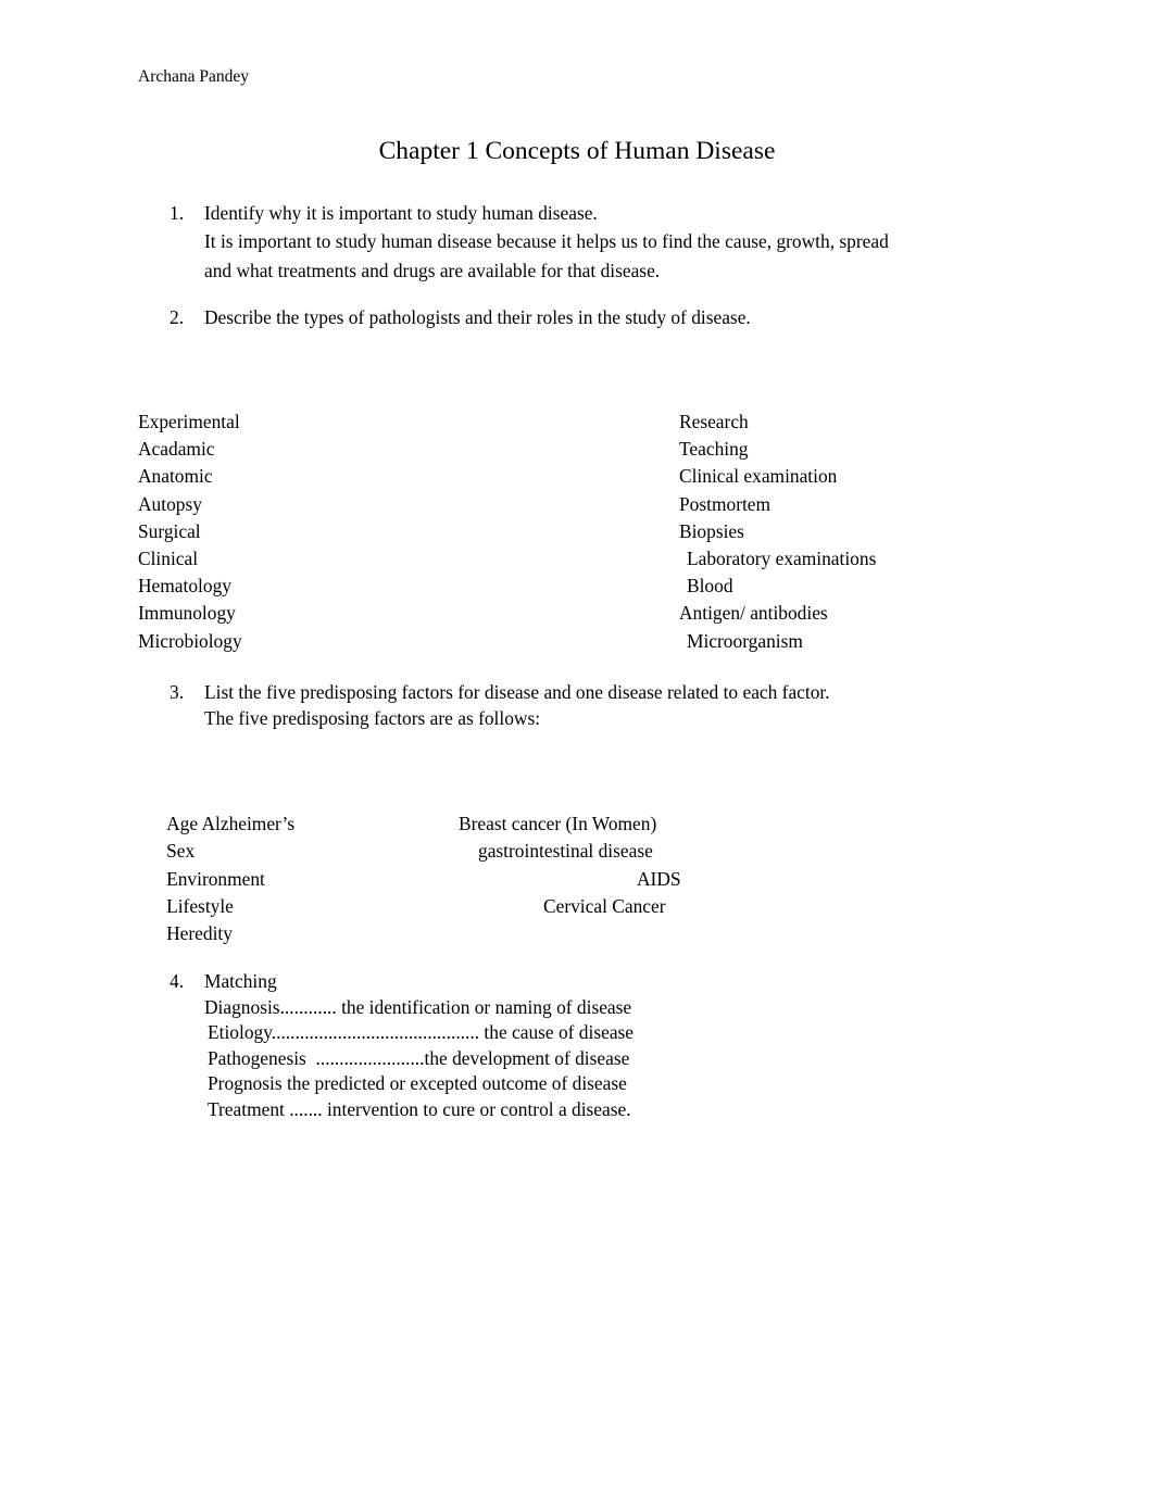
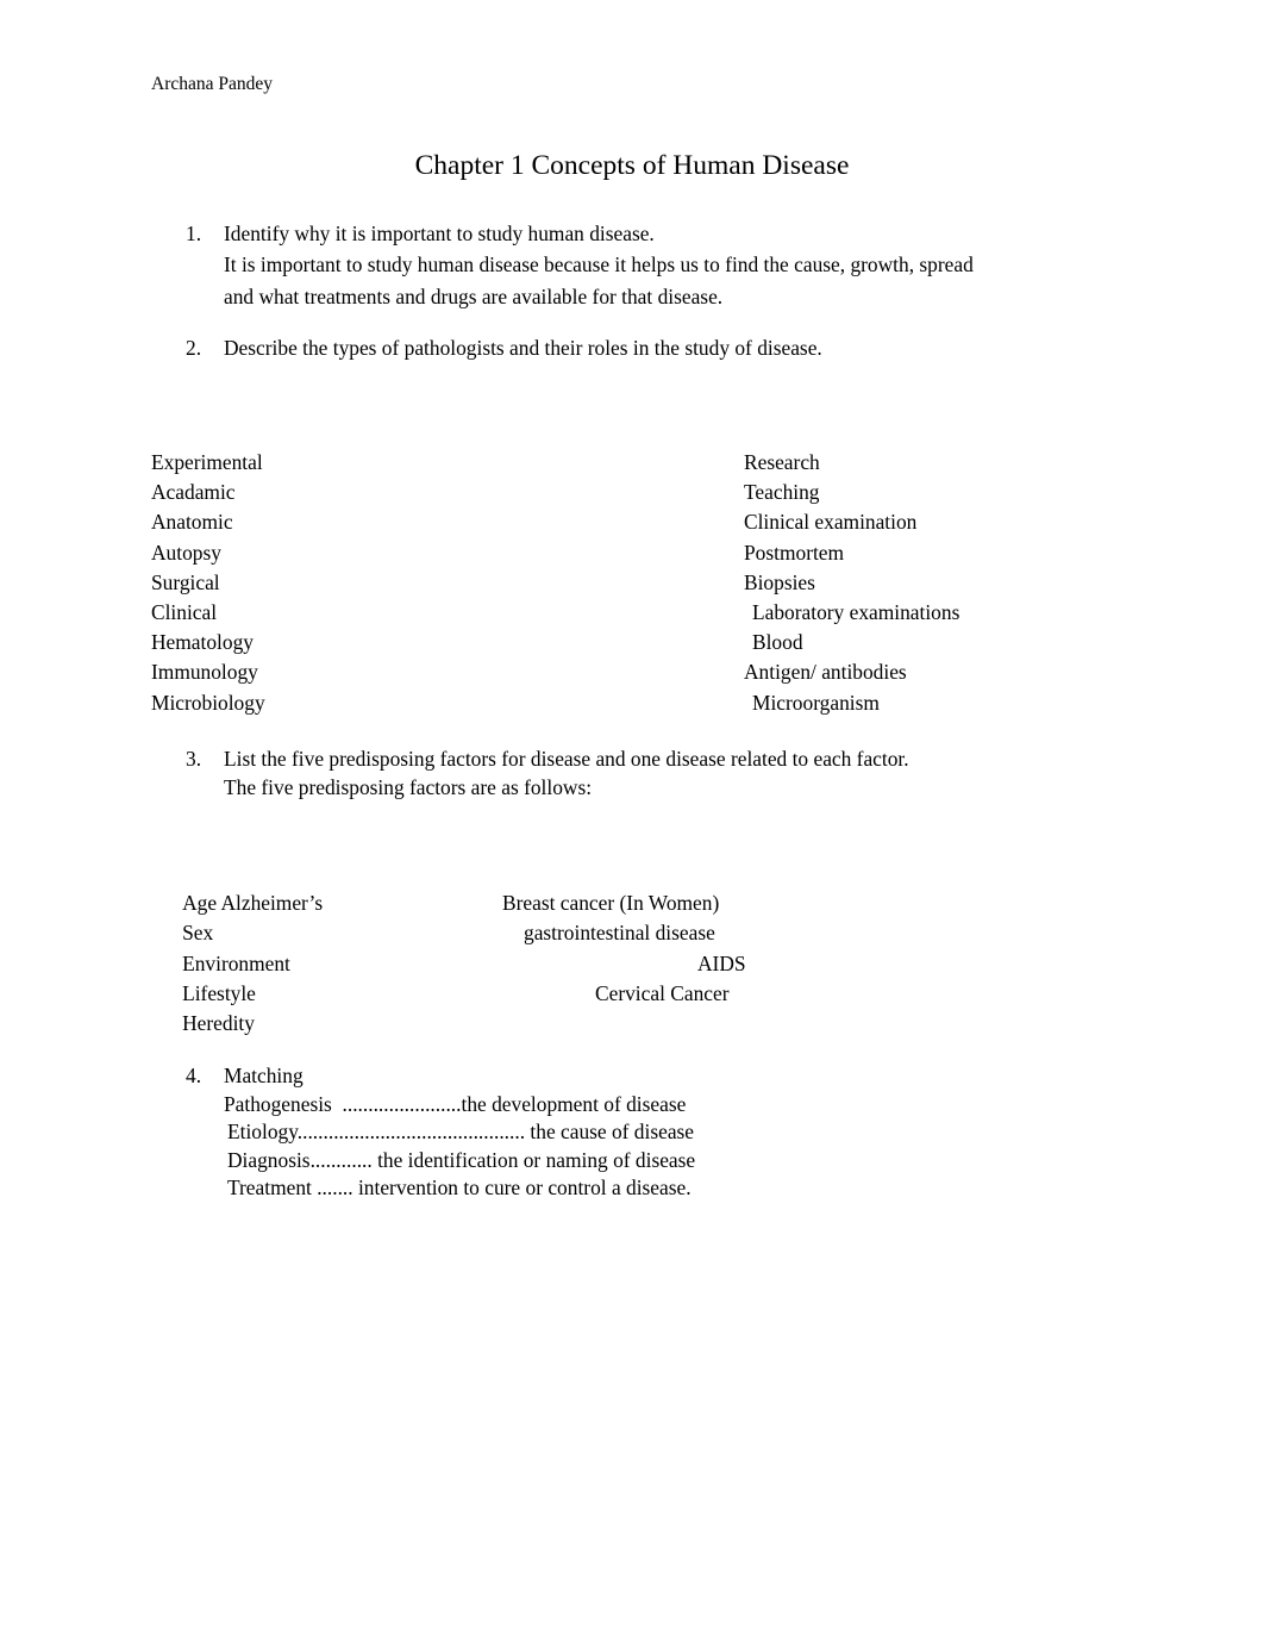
  Archana Pandey
  Chapter 1 Concepts of Human Disease
  1.
  Identify why it is important to study human disease.
  It is important to study human disease because it helps us to find the cause, growth, spread
  and what treatments and drugs are available for that disease.
  2.
  Describe the types of pathologists and their roles in the study of disease.
  Experimental
  Acadamic
  Anatomic
  Autopsy
  Surgical
  Clinical
  Hematology
  Immunology
  Microbiology
  Research
  Teaching
  Clinical examination
  Postmortem
  Biopsies
  Laboratory examinations
  Blood
  Antigen/ antibodies
  Microorganism
  3.
  List the five predisposing factors for disease and one disease related to each factor.
  The five predisposing factors are as follows:
  Age Alzheimer’s
  Sex
  Breast cancer (In Women)
  Environment
  gastrointestinal disease
  Lifestyle
  AIDS
  Heredity
  Cervical Cancer
  4.
  Matching
- Diagnosis............ the identification or naming of disease
+ Pathogenesis .......................the development of disease
  Etiology............................................ the cause of disease
- Pathogenesis .......................the development of disease
+ Diagnosis............ the identification or naming of disease
- Prognosis the predicted or excepted outcome of disease
  Treatment ....... intervention to cure or control a disease.
